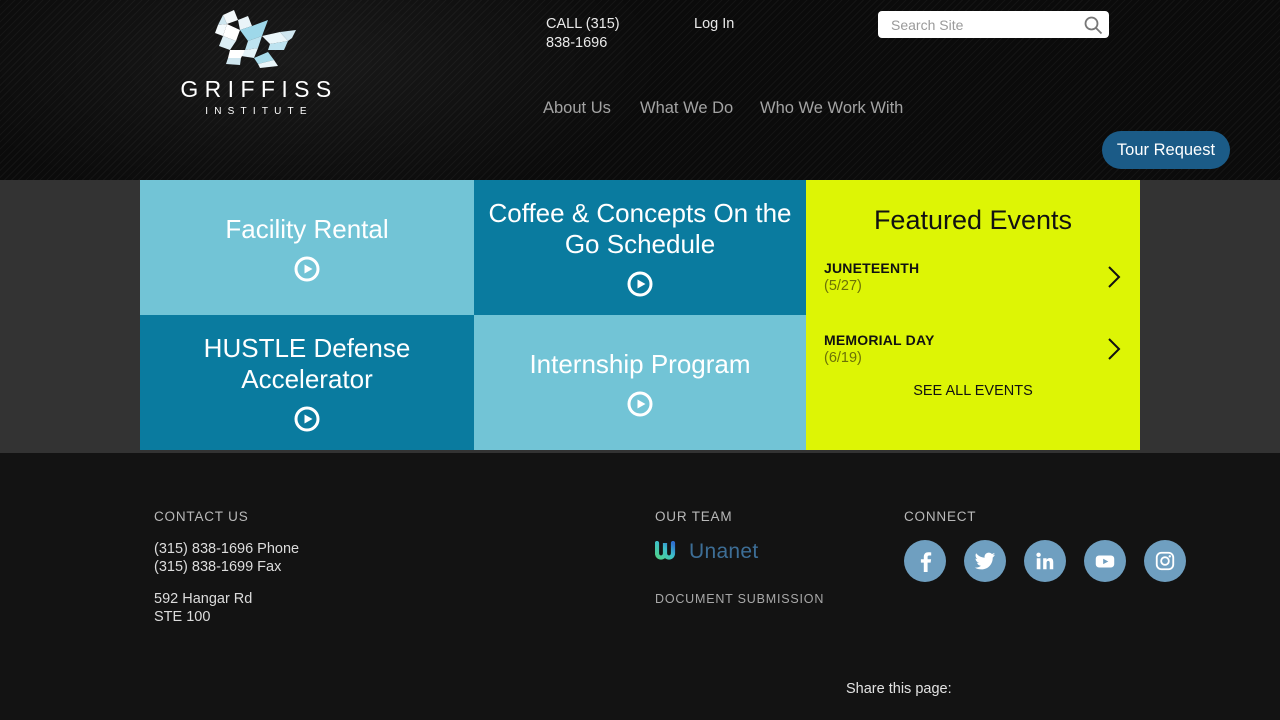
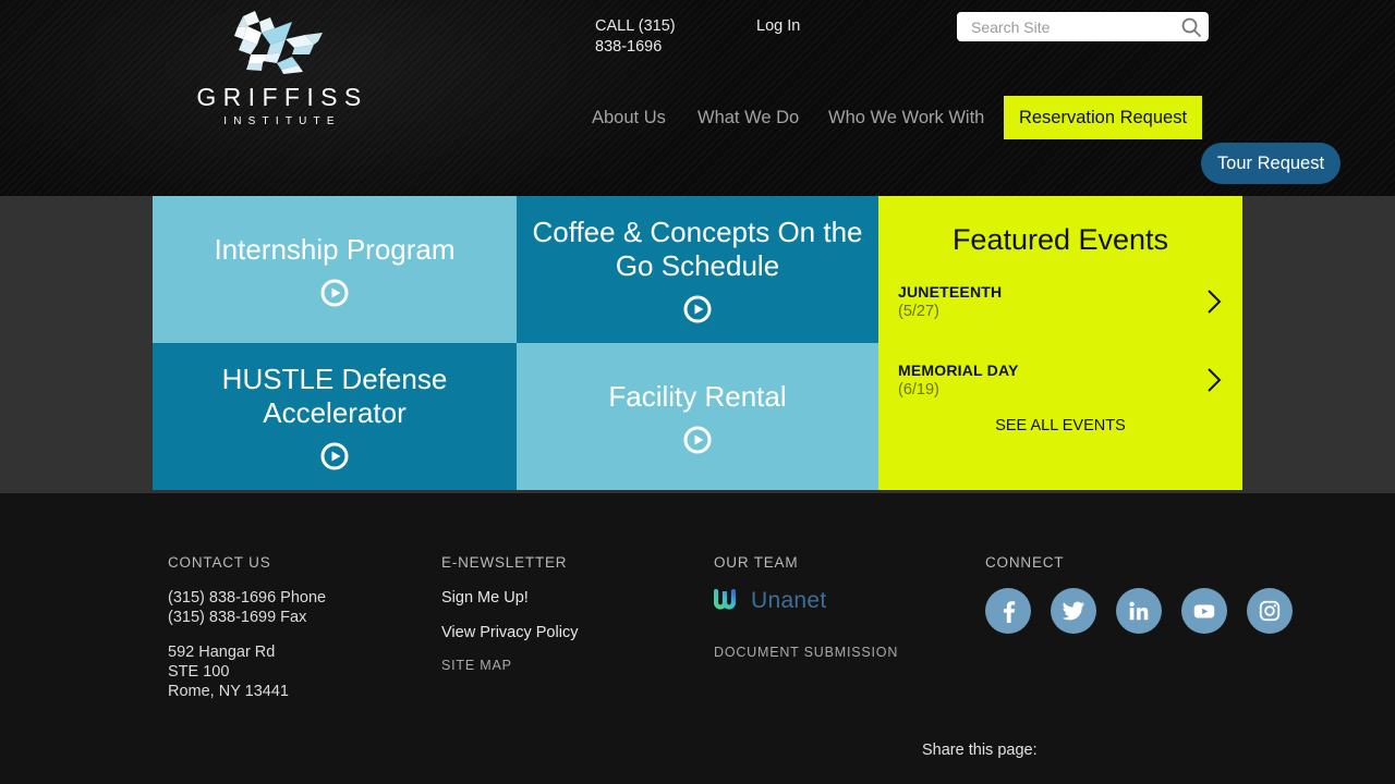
  GRIFFISS
  INSTITUTE
  CALL (315) 838-1696
  Log In
  Search Site
  About Us
  What We Do
  Who We Work With
+ Reservation Request
  Tour Request
- Facility Rental
+ Internship Program
  Coffee & Concepts On the Go Schedule
  HUSTLE Defense Accelerator
- Internship Program
+ Facility Rental
  Featured Events
  JUNETEENTH
  (5/27)
  MEMORIAL DAY
  (6/19)
  SEE ALL EVENTS
  CONTACT US
  (315) 838-1696 Phone
  (315) 838-1699 Fax
  592 Hangar Rd
  STE 100
+ Rome, NY 13441
+ E-NEWSLETTER
+ Sign Me Up!
+ View Privacy Policy
+ SITE MAP
  OUR TEAM
  Unanet
  DOCUMENT SUBMISSION
  CONNECT
  Share this page:
